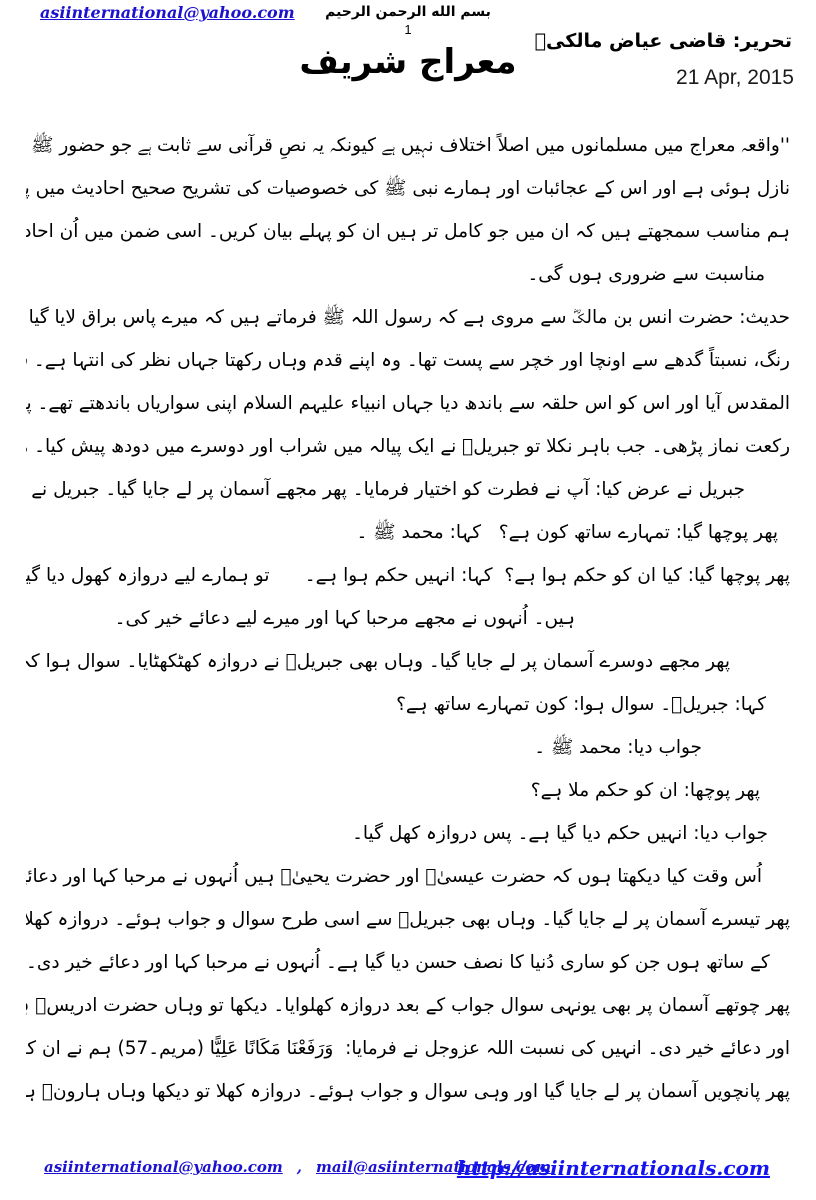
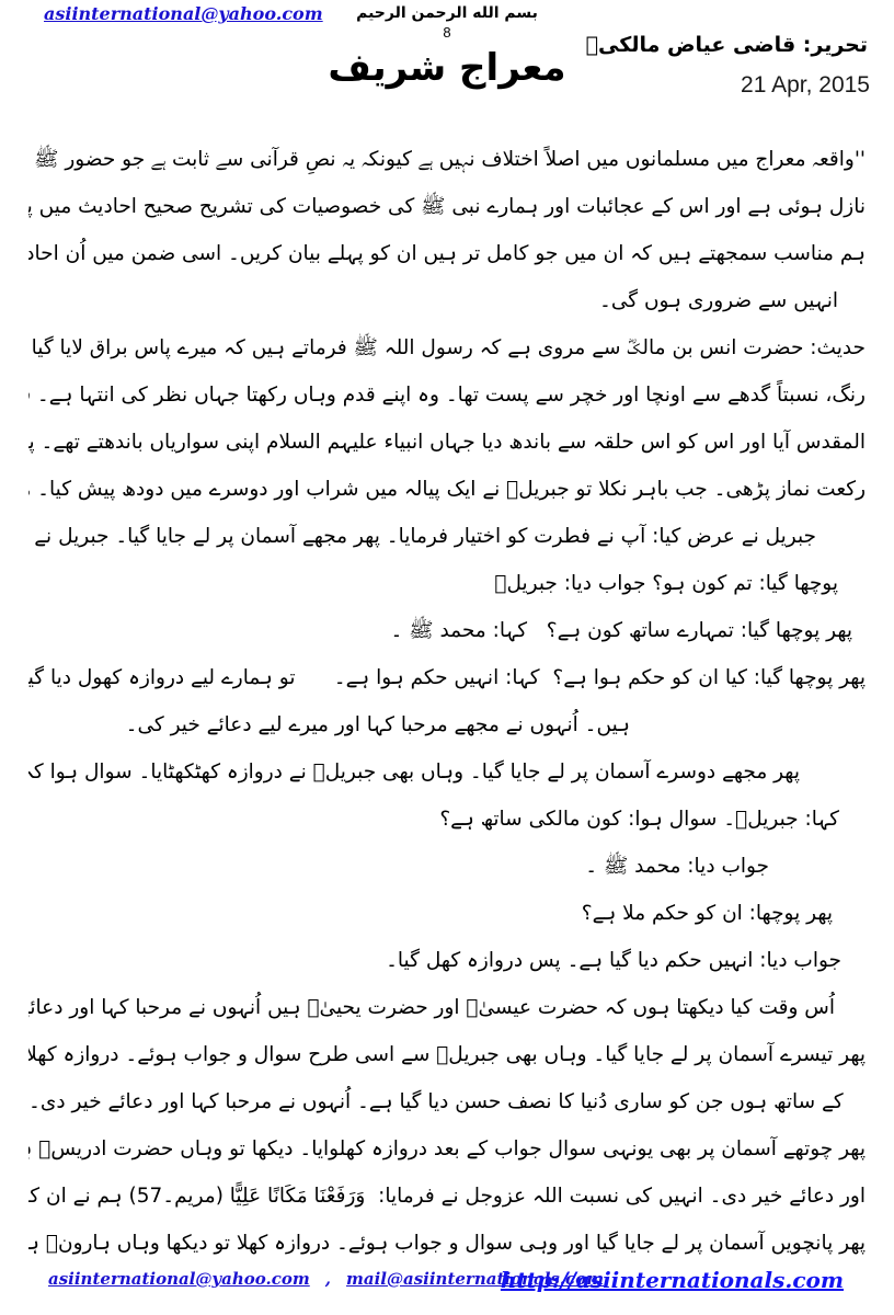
  asiinternational@yahoo.com
  بسم الله الرحمن الرحيم
- 1
+ 8
  تحریر: قاضی عیاض مالکیؒ
  21 Apr, 2015
  معراج شریف
  ''واقعہ معراج میں مسلمانوں میں اصلاً اختلاف نہیں ہے کیونکہ یہ نصِ قرآنی سے ثابت ہے جو حضور ﷺ
  نازل ہوئی ہے اور اس کے عجائبات اور ہمارے نبی ﷺ کی خصوصیات کی تشریح صحیح احادیث میں پ
  ہم مناسب سمجھتے ہیں کہ ان میں جو کامل تر ہیں ان کو پہلے بیان کریں۔ اسی ضمن میں اُن احاد
- مناسبت سے ضروری ہوں گی۔
+ انہیں سے ضروری ہوں گی۔
  حدیث: حضرت انس بن مالکؓ سے مروی ہے کہ رسول اللہ ﷺ فرماتے ہیں کہ میرے پاس براق لایا گیا
  رنگ، نسبتاً گدھے سے اونچا اور خچر سے پست تھا۔ وہ اپنے قدم وہاں رکھتا جہاں نظر کی انتہا ہے۔
  المقدس آیا اور اس کو اس حلقہ سے باندھ دیا جہاں انبیاء علیہم السلام اپنی سواریاں باندھتے تھے۔ پ
  رکعت نماز پڑھی۔ جب باہر نکلا تو جبریلؑ نے ایک پیالہ میں شراب اور دوسرے میں دودھ پیش کیا۔
  جبریل نے عرض کیا: آپ نے فطرت کو اختیار فرمایا۔ پھر مجھے آسمان پر لے جایا گیا۔ جبریل نے
+ پوچھا گیا: تم کون ہو؟ جواب دیا: جبریلؑ
  پھر پوچھا گیا: تمہارے ساتھ کون ہے؟ کہا: محمد ﷺ ۔
  پھر پوچھا گیا: کیا ان کو حکم ہوا ہے؟ کہا: انہیں حکم ہوا ہے۔ تو ہمارے لیے دروازہ کھول دیا گی
  ہیں۔ اُنہوں نے مجھے مرحبا کہا اور میرے لیے دعائے خیر کی۔
  پھر مجھے دوسرے آسمان پر لے جایا گیا۔ وہاں بھی جبریلؑ نے دروازہ کھٹکھٹایا۔ سوال ہوا کہ
- کہا: جبریلؑ۔ سوال ہوا: کون تمہارے ساتھ ہے؟
+ کہا: جبریلؑ۔ سوال ہوا: کون مالکی ساتھ ہے؟
  جواب دیا: محمد ﷺ ۔
  پھر پوچھا: ان کو حکم ملا ہے؟
  جواب دیا: انہیں حکم دیا گیا ہے۔ پس دروازہ کھل گیا۔
  اُس وقت کیا دیکھتا ہوں کہ حضرت عیسیٰؑ اور حضرت یحییٰؑ ہیں اُنہوں نے مرحبا کہا اور دعائ
  پھر تیسرے آسمان پر لے جایا گیا۔ وہاں بھی جبریلؑ سے اسی طرح سوال و جواب ہوئے۔ دروازہ کھلا
  کے ساتھ ہوں جن کو ساری دُنیا کا نصف حسن دیا گیا ہے۔ اُنہوں نے مرحبا کہا اور دعائے خیر دی۔
  پھر چوتھے آسمان پر بھی یونہی سوال جواب کے بعد دروازہ کھلوایا۔ دیکھا تو وہاں حضرت ادریسؑ
  اور دعائے خیر دی۔ انہیں کی نسبت اللہ عزوجل نے فرمایا: وَرَفَعْنَا مَکَانًا عَلِیًّا (مریم۔57) ہم نے ان ک
  پھر پانچویں آسمان پر لے جایا گیا اور وہی سوال و جواب ہوئے۔ دروازہ کھلا تو دیکھا وہاں ہارونؑ ہ
  asiinternational@yahoo.com , mail@asiinternationals.com
  http://asiinternationals.com
